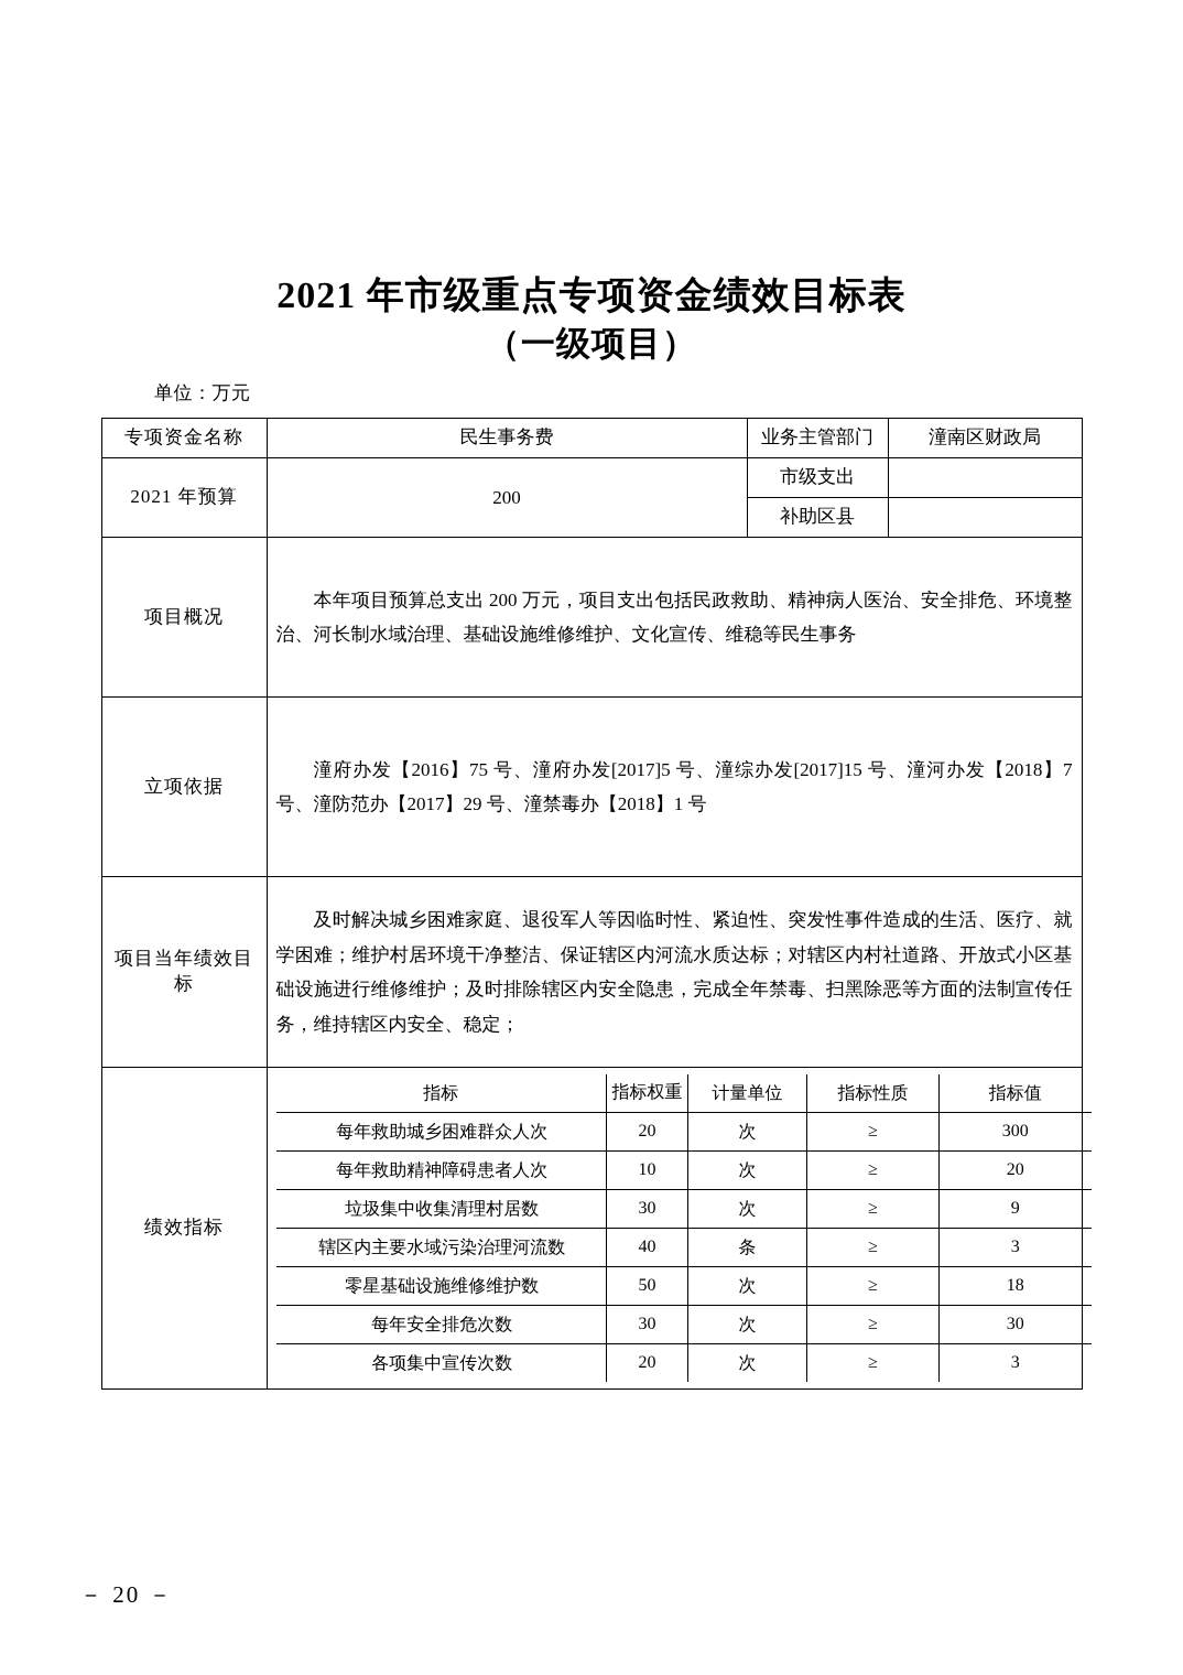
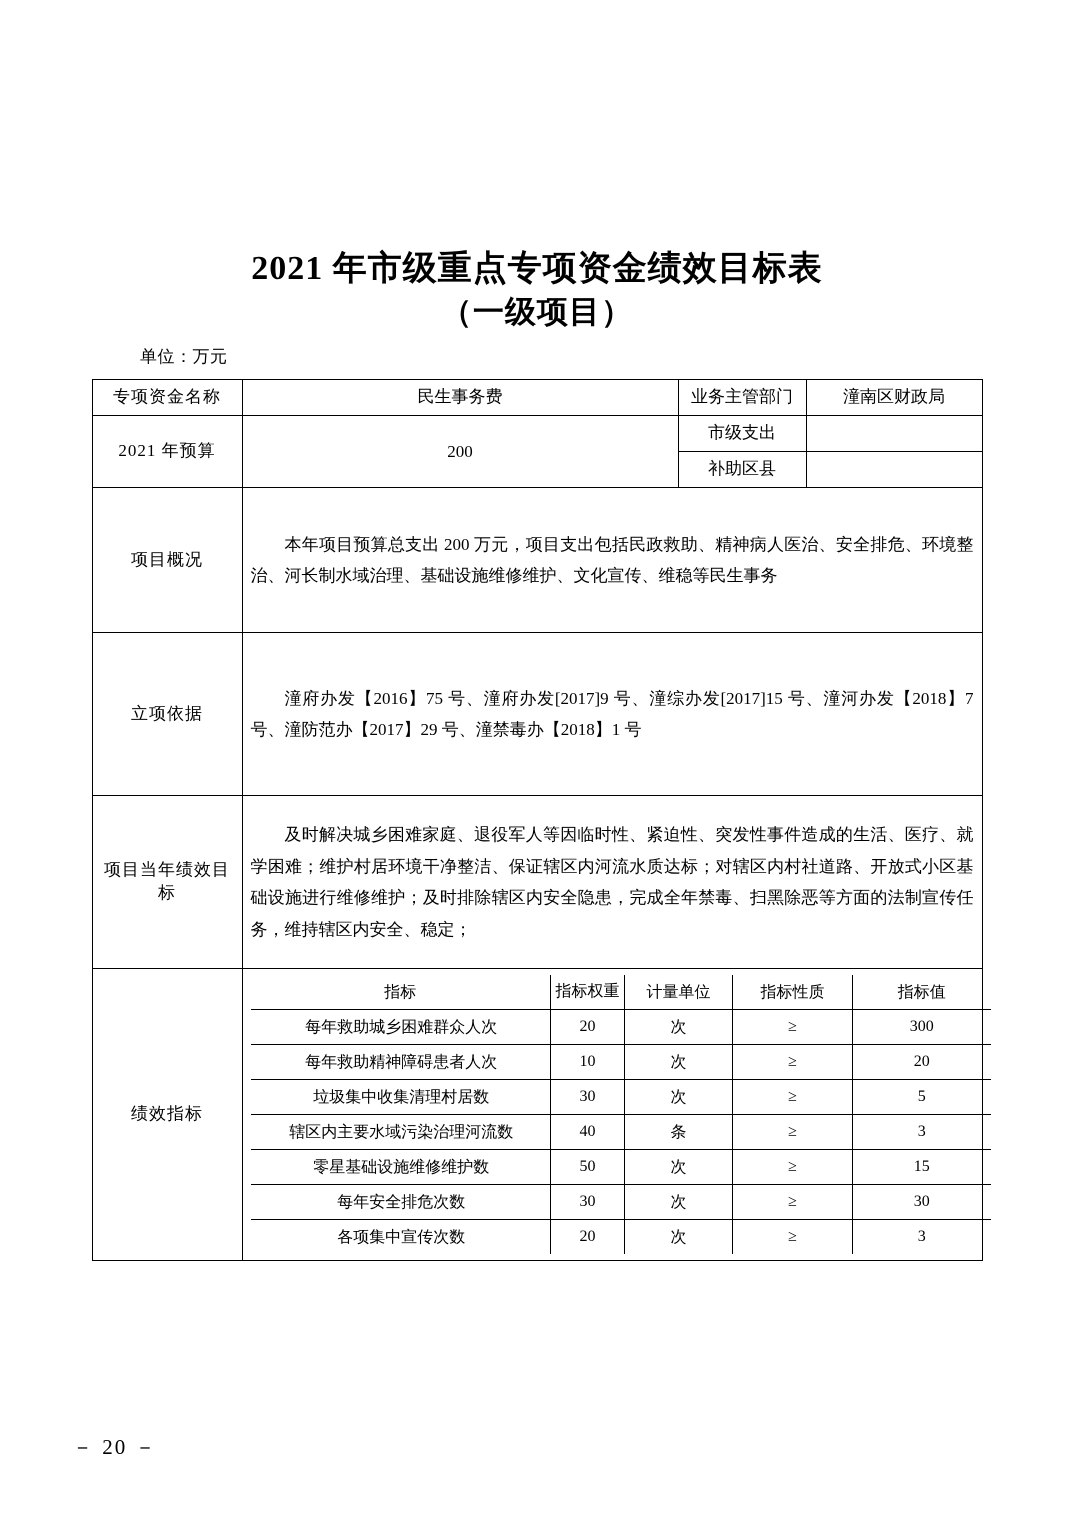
  2021 年市级重点专项资金绩效目标表
  （一级项目）
  单位：万元
  专项资金名称	民生事务费	业务主管部门	潼南区财政局
  2021 年预算	200	市级支出
  补助区县
  项目概况	本年项目预算总支出 200 万元，项目支出包括民政救助、精神病人医治、安全排危、环境整治、河长制水域治理、基础设施维修维护、文化宣传、维稳等民生事务
- 立项依据	潼府办发【2016】75 号、潼府办发[2017]5 号、潼综办发[2017]15 号、潼河办发【2018】7 号、潼防范办【2017】29 号、潼禁毒办【2018】1 号
+ 立项依据	潼府办发【2016】75 号、潼府办发[2017]9 号、潼综办发[2017]15 号、潼河办发【2018】7 号、潼防范办【2017】29 号、潼禁毒办【2018】1 号
  项目当年绩效目标	及时解决城乡困难家庭、退役军人等因临时性、紧迫性、突发性事件造成的生活、医疗、就学困难；维护村居环境干净整洁、保证辖区内河流水质达标；对辖区内村社道路、开放式小区基础设施进行维修维护；及时排除辖区内安全隐患，完成全年禁毒、扫黑除恶等方面的法制宣传任务，维持辖区内安全、稳定；
  绩效指标
  指标	指标权重	计量单位	指标性质	指标值
  每年救助城乡困难群众人次	20	次	≥	300
  每年救助精神障碍患者人次	10	次	≥	20
- 垃圾集中收集清理村居数	30	次	≥	9
+ 垃圾集中收集清理村居数	30	次	≥	5
  辖区内主要水域污染治理河流数	40	条	≥	3
- 零星基础设施维修维护数	50	次	≥	18
+ 零星基础设施维修维护数	50	次	≥	15
  每年安全排危次数	30	次	≥	30
  各项集中宣传次数	20	次	≥	3
  － 20 －
